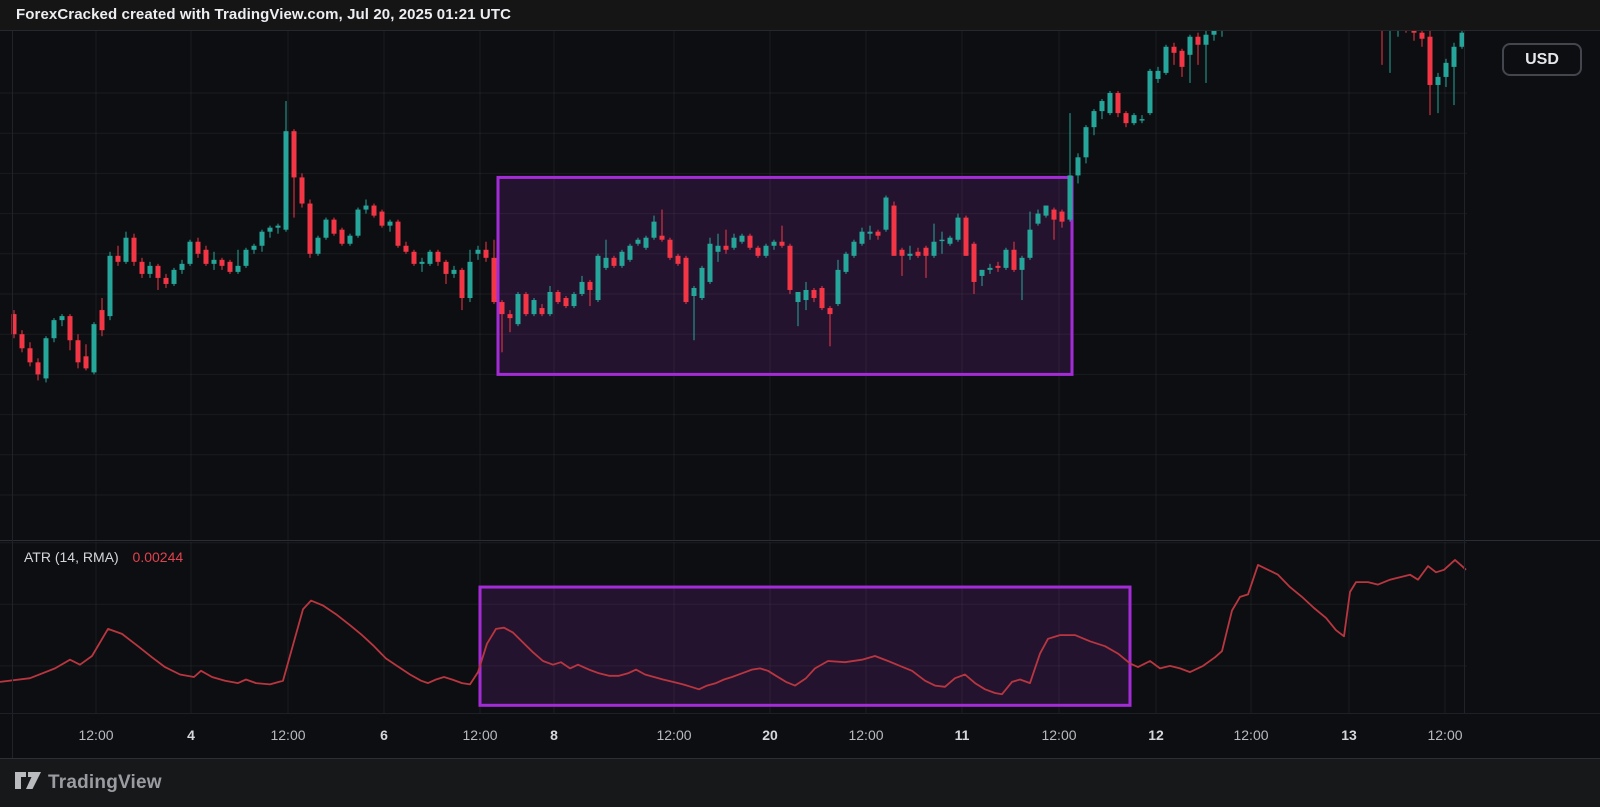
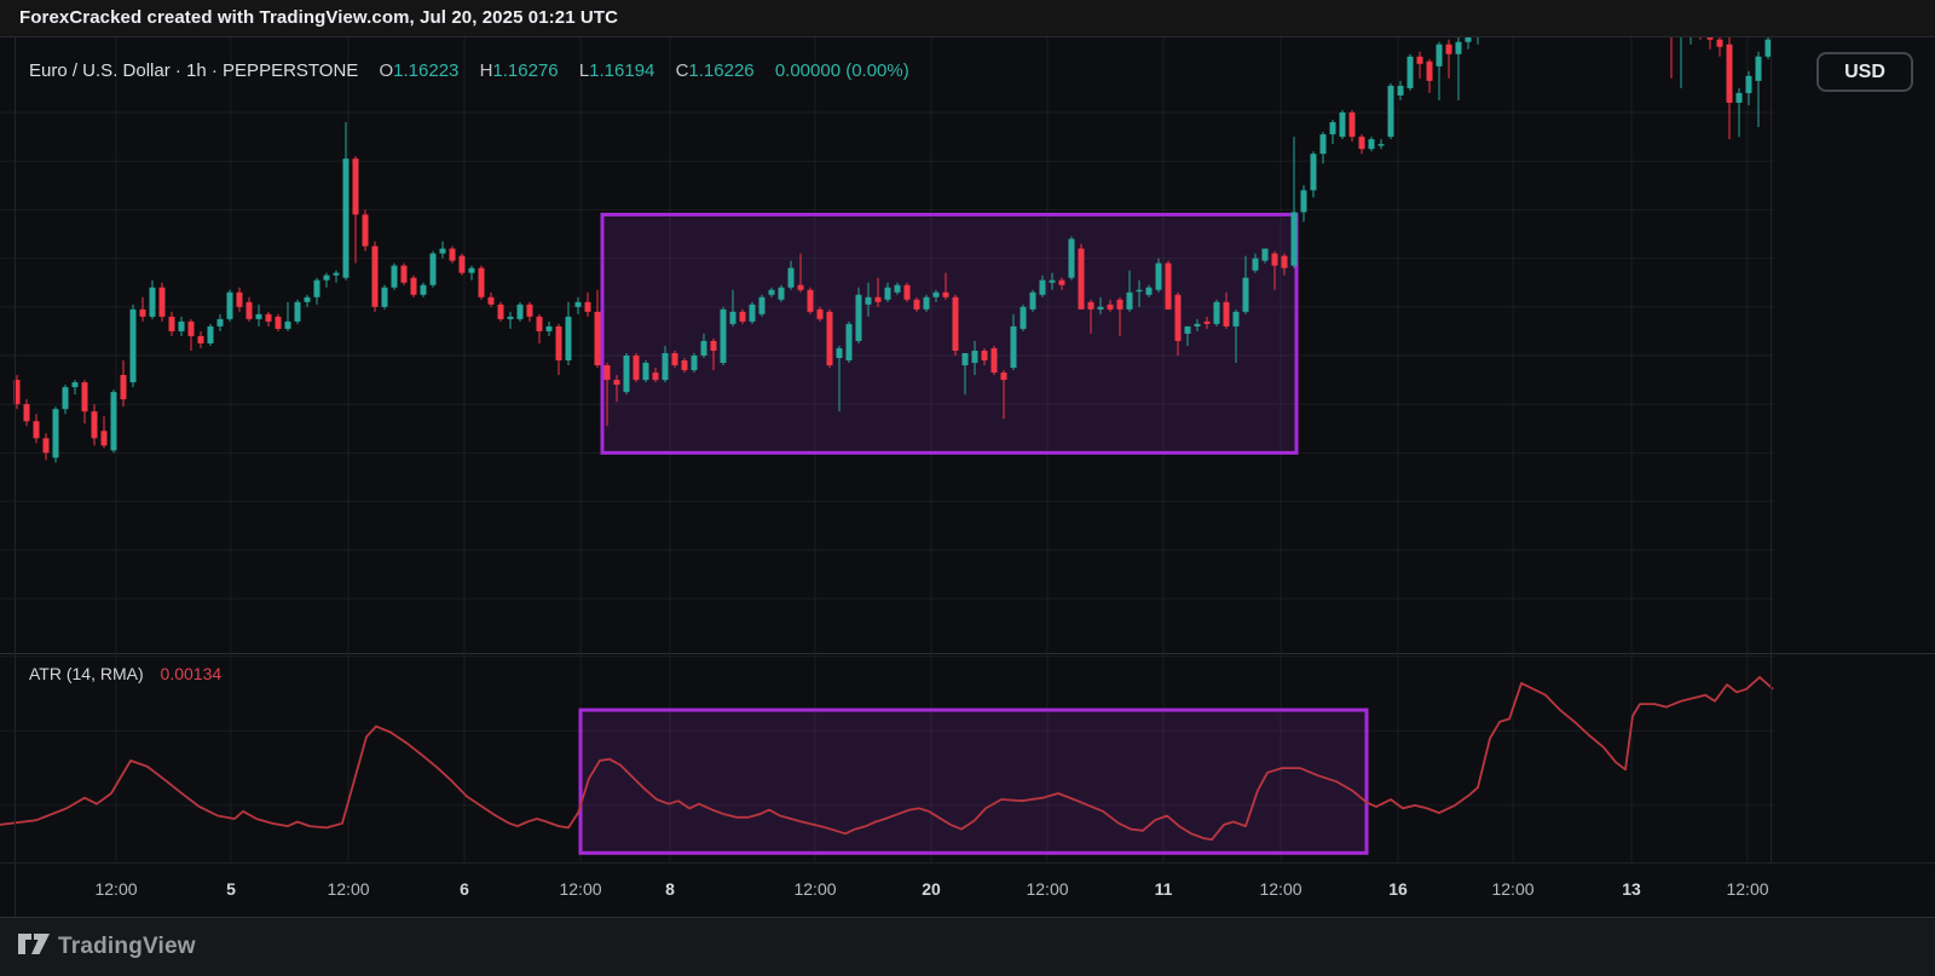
  ForexCracked created with TradingView.com, Jul 20, 2025 01:21 UTC
+ Euro / U.S. Dollar · 1h · PEPPERSTONE O1.16223 H1.16276 L1.16194 C1.16226 0.00000 (0.00%)
- ATR (14, RMA) 0.00244
+ ATR (14, RMA) 0.00134
  USD
  12:00
- 4
+ 5
  12:00
  6
  12:00
  8
  12:00
  20
  12:00
  11
  12:00
- 12
+ 16
  12:00
  13
  12:00
  TradingView
